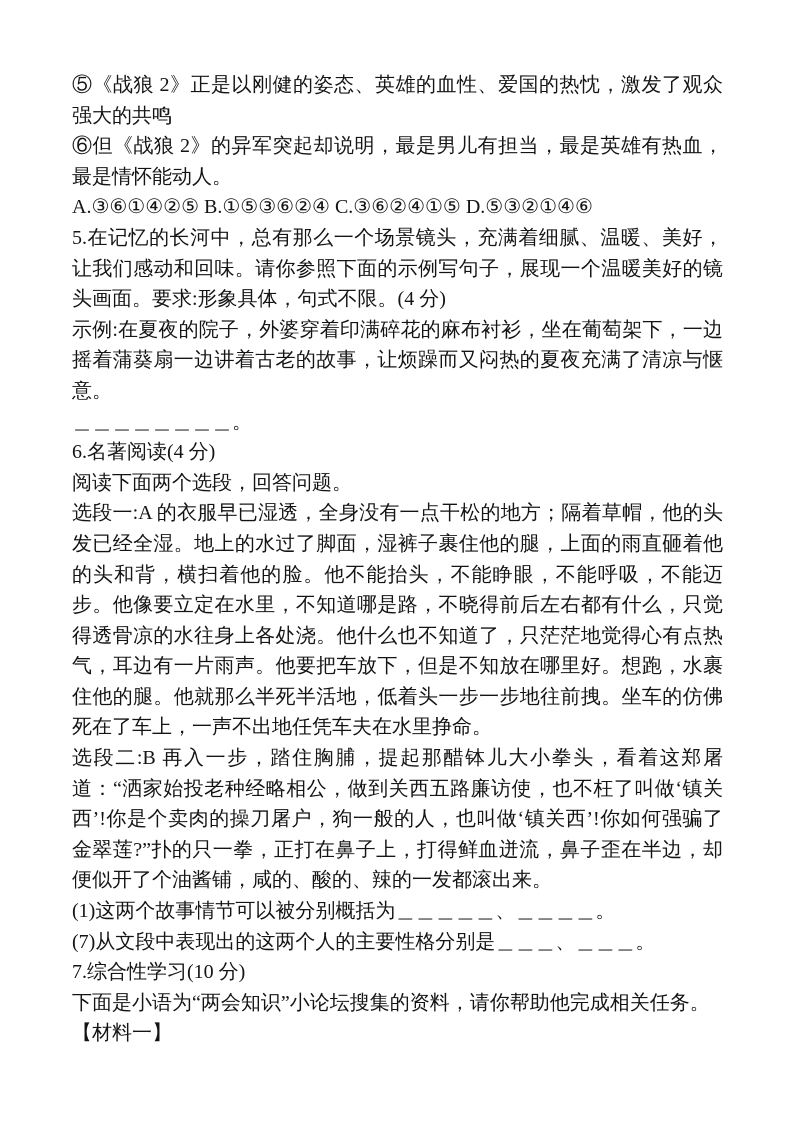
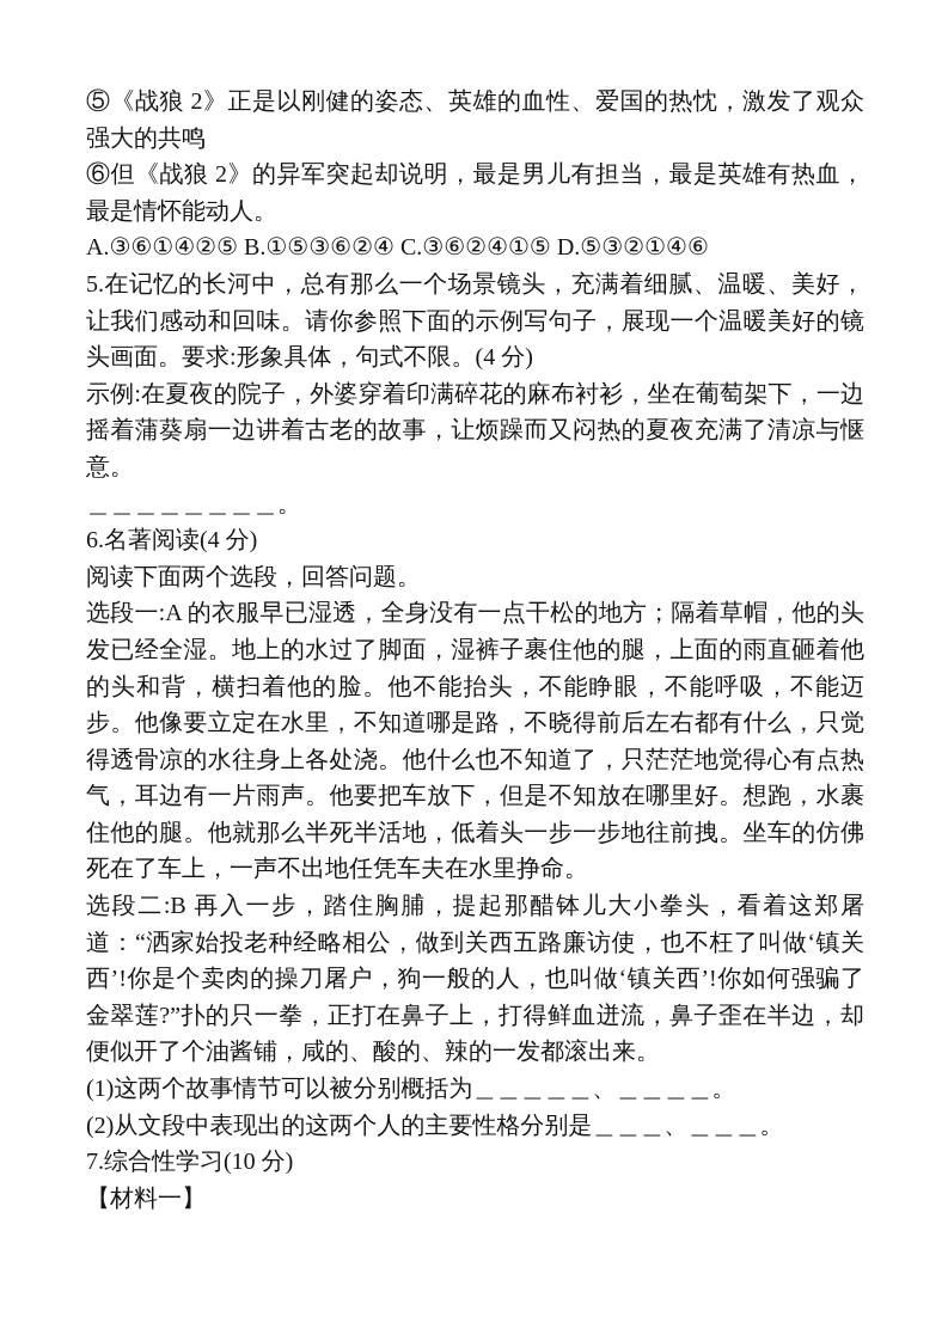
  ⑤《战狼 2》正是以刚健的姿态、英雄的血性、爱国的热忱，激发了观众强大的共鸣
  ⑥但《战狼 2》的异军突起却说明，最是男儿有担当，最是英雄有热血，最是情怀能动人。
  A.③⑥①④②⑤ B.①⑤③⑥②④ C.③⑥②④①⑤ D.⑤③②①④⑥
  5.在记忆的长河中，总有那么一个场景镜头，充满着细腻、温暖、美好，让我们感动和回味。请你参照下面的示例写句子，展现一个温暖美好的镜头画面。要求:形象具体，句式不限。(4 分)
  示例:在夏夜的院子，外婆穿着印满碎花的麻布衬衫，坐在葡萄架下，一边摇着蒲葵扇一边讲着古老的故事，让烦躁而又闷热的夏夜充满了清凉与惬意。
  ＿＿＿＿＿＿＿＿。
  6.名著阅读(4 分)
  阅读下面两个选段，回答问题。
  选段一:A 的衣服早已湿透，全身没有一点干松的地方；隔着草帽，他的头发已经全湿。地上的水过了脚面，湿裤子裹住他的腿，上面的雨直砸着他的头和背，横扫着他的脸。他不能抬头，不能睁眼，不能呼吸，不能迈步。他像要立定在水里，不知道哪是路，不晓得前后左右都有什么，只觉得透骨凉的水往身上各处浇。他什么也不知道了，只茫茫地觉得心有点热气，耳边有一片雨声。他要把车放下，但是不知放在哪里好。想跑，水裹住他的腿。他就那么半死半活地，低着头一步一步地往前拽。坐车的仿佛死在了车上，一声不出地任凭车夫在水里挣命。
  选段二:B 再入一步，踏住胸脯，提起那醋钵儿大小拳头，看着这郑屠道：“洒家始投老种经略相公，做到关西五路廉访使，也不枉了叫做‘镇关西’!你是个卖肉的操刀屠户，狗一般的人，也叫做‘镇关西’!你如何强骗了金翠莲?”扑的只一拳，正打在鼻子上，打得鲜血迸流，鼻子歪在半边，却便似开了个油酱铺，咸的、酸的、辣的一发都滚出来。
  (1)这两个故事情节可以被分别概括为＿＿＿＿＿、＿＿＿＿。
- (7)从文段中表现出的这两个人的主要性格分别是＿＿＿、＿＿＿。
+ (2)从文段中表现出的这两个人的主要性格分别是＿＿＿、＿＿＿。
  7.综合性学习(10 分)
- 下面是小语为“两会知识”小论坛搜集的资料，请你帮助他完成相关任务。
  【材料一】
